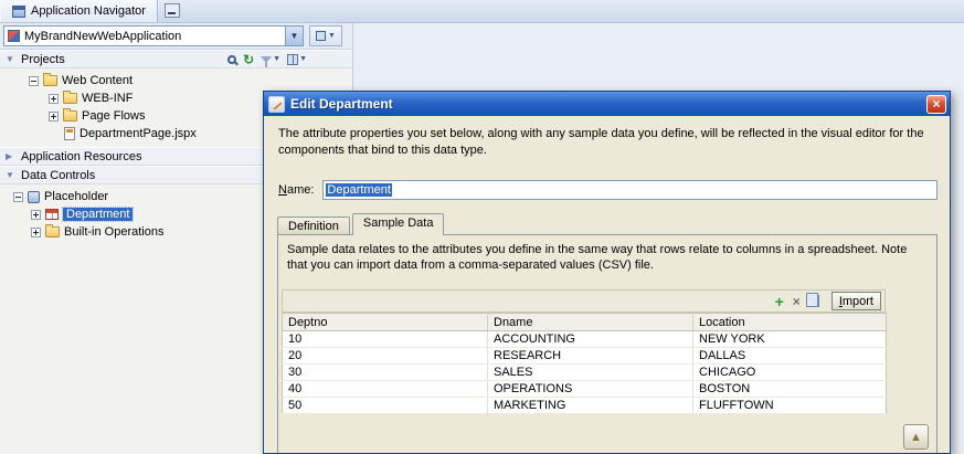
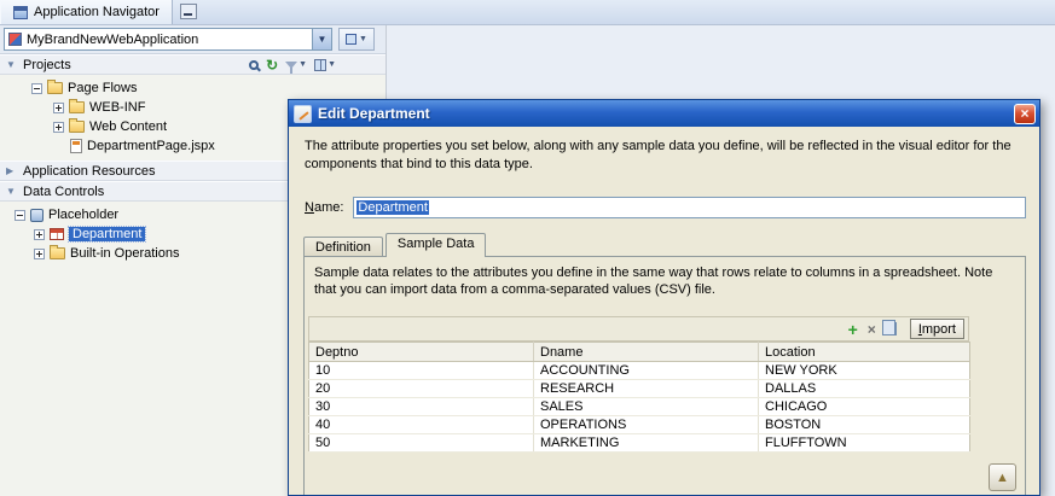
  Application Navigator
  MyBrandNewWebApplication
  ▼
  ▼
  Projects
  ↻
- Web Content
+ Page Flows
  WEB-INF
- Page Flows
+ Web Content
  DepartmentPage.jspx
  ▶
  Application Resources
  ▼
  Data Controls
  Placeholder
  Department
  Built-in Operations
  Edit Department
  ×
  The attribute properties you set below, along with any sample data you define, will be reflected in the visual editor for the components that bind to this data type.
  Name:
  Department
  Definition
  Sample Data
  Sample data relates to the attributes you define in the same way that rows relate to columns in a spreadsheet. Note that you can import data from a comma-separated values (CSV) file.
  +
  ×
  Import
  Deptno	Dname	Location
  10	ACCOUNTING	NEW YORK
  20	RESEARCH	DALLAS
  30	SALES	CHICAGO
  40	OPERATIONS	BOSTON
  50	MARKETING	FLUFFTOWN
  ▲
